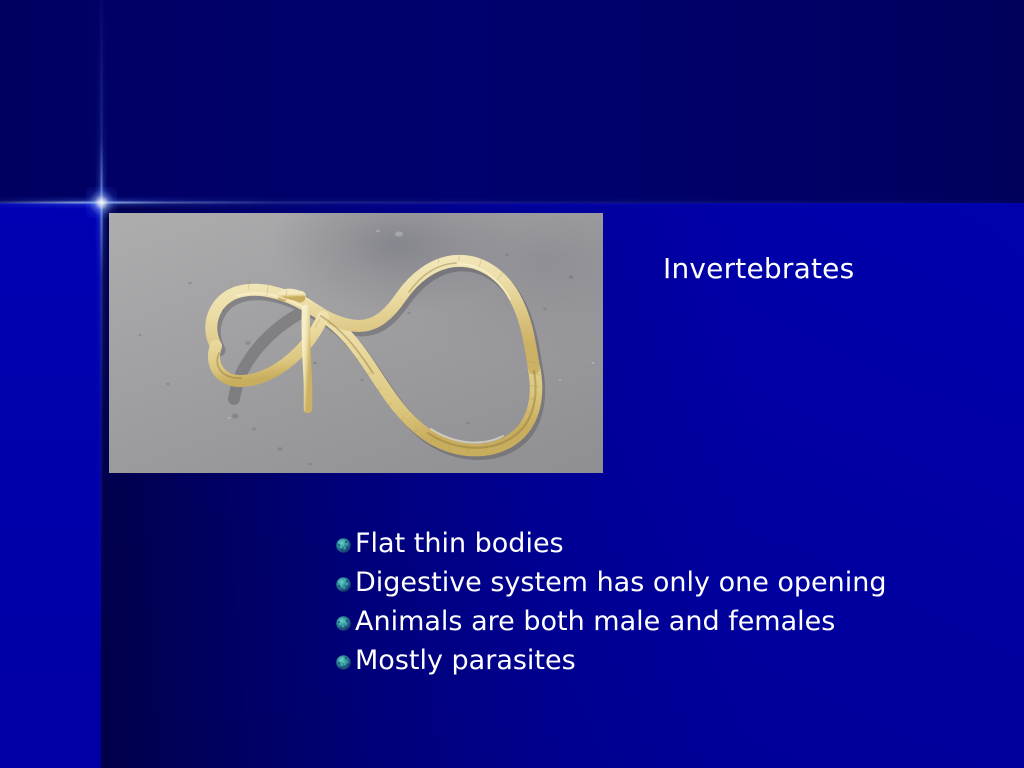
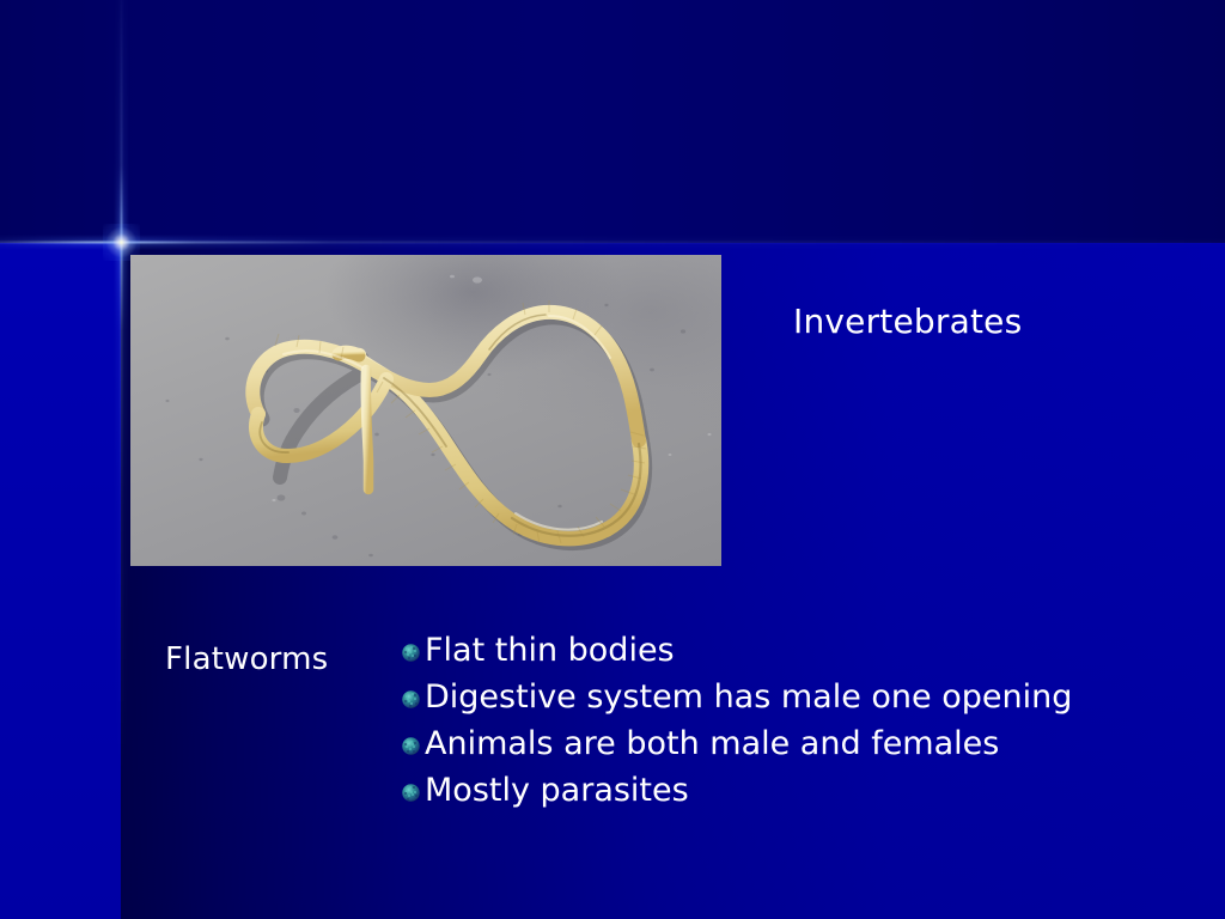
  Invertebrates
+ Flatworms
  Flat thin bodies
- Digestive system has only one opening
+ Digestive system has male one opening
  Animals are both male and females
  Mostly parasites
